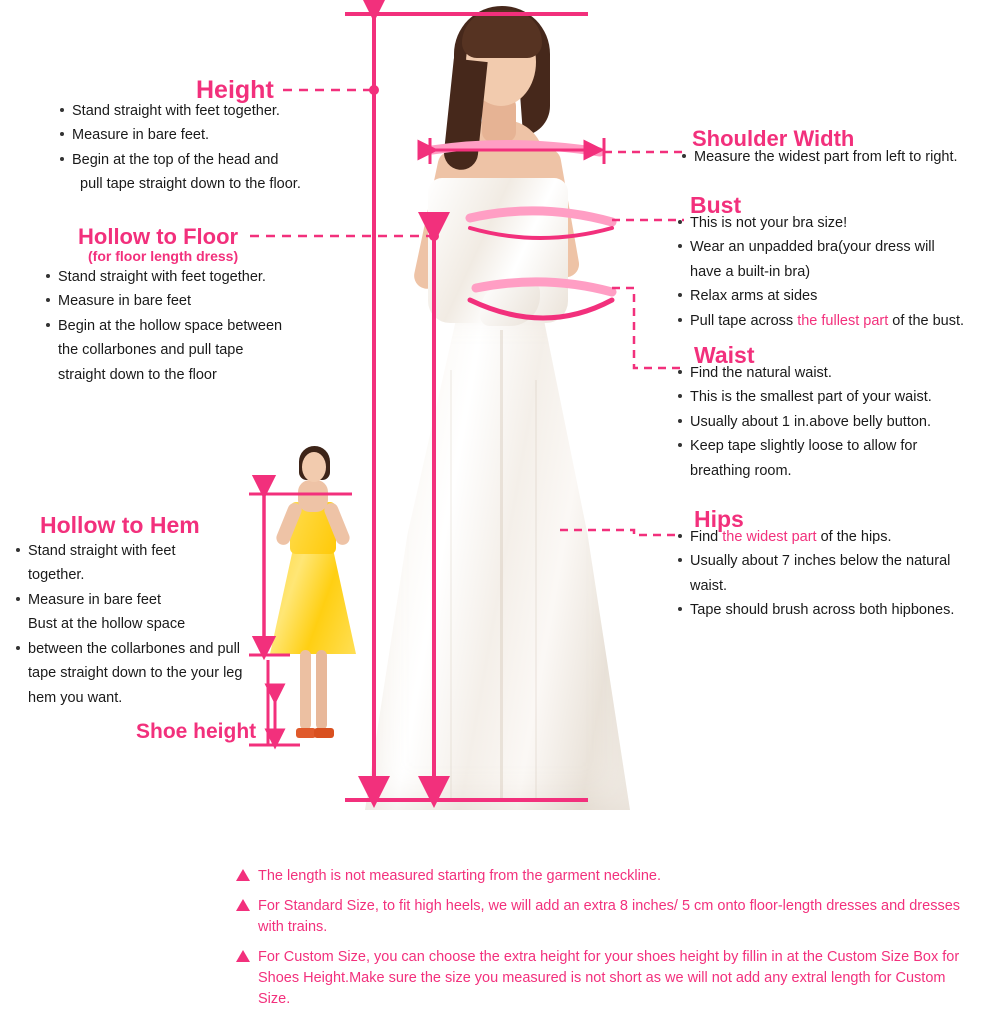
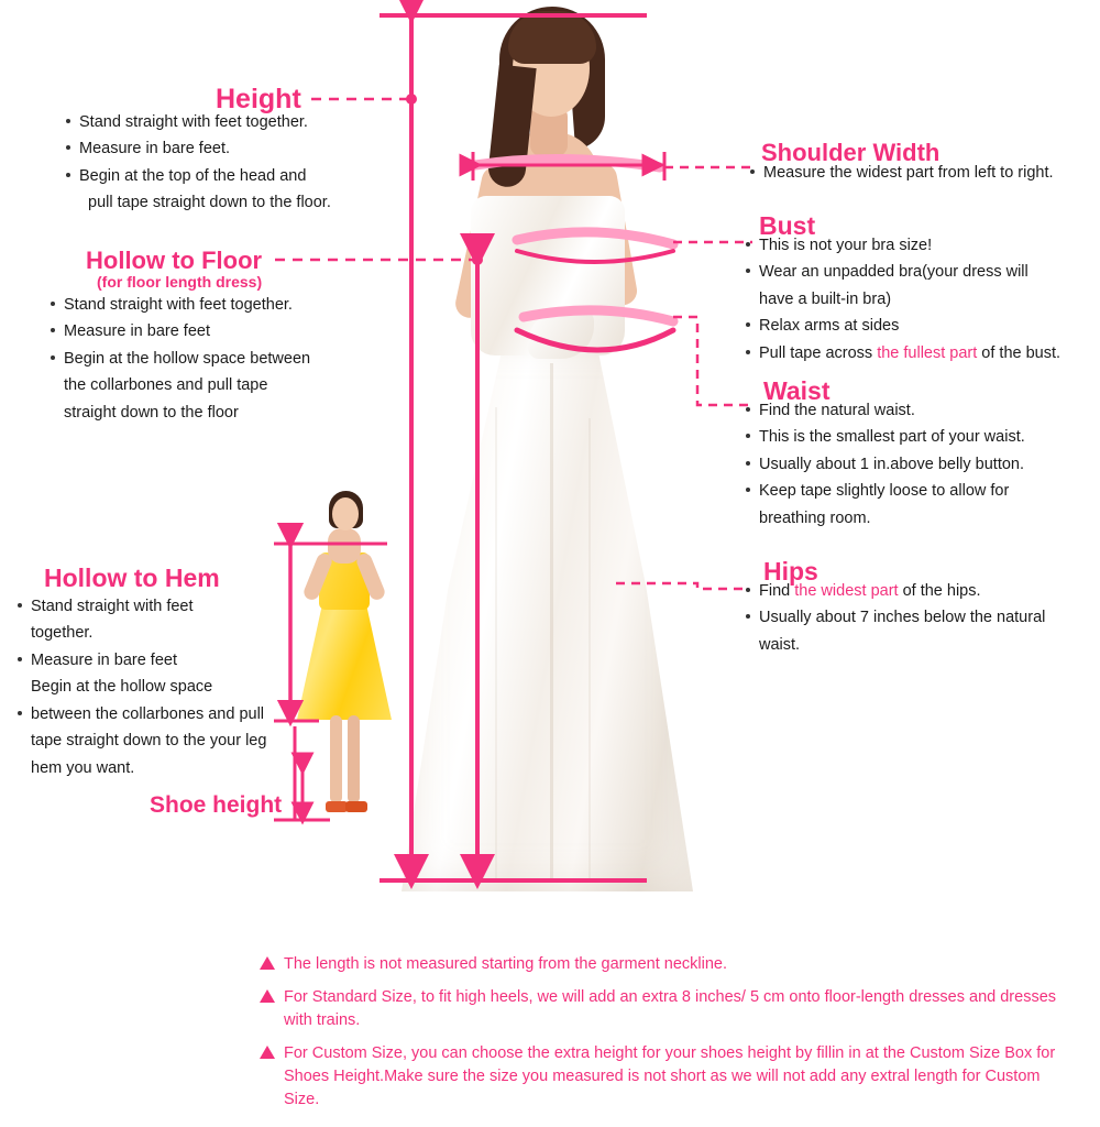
  Height
  Stand straight with feet together.
  Measure in bare feet.
  Begin at the top of the head and
  pull tape straight down to the floor.
  Hollow to Floor
  (for floor length dress)
  Stand straight with feet together.
  Measure in bare feet
  Begin at the hollow space between
  the collarbones and pull tape
  straight down to the floor
  Hollow to Hem
  Stand straight with feet
  together.
  Measure in bare feet
- Bust at the hollow space
+ Begin at the hollow space
  between the collarbones and pull
  tape straight down to the your leg
  hem you want.
  Shoe height
  Shoulder Width
  Measure the widest part from left to right.
  Bust
  This is not your bra size!
  Wear an unpadded bra(your dress will
  have a built-in bra)
  Relax arms at sides
  Pull tape across the fullest part of the bust.
  Waist
  Find the natural waist.
  This is the smallest part of your waist.
  Usually about 1 in.above belly button.
  Keep tape slightly loose to allow for
  breathing room.
  Hips
  Find the widest part of the hips.
  Usually about 7 inches below the natural
  waist.
- Tape should brush across both hipbones.
  The length is not measured starting from the garment neckline.
  For Standard Size, to fit high heels, we will add an extra 8 inches/ 5 cm onto floor-length dresses and dresses with trains.
  For Custom Size, you can choose the extra height for your shoes height by fillin in at the Custom Size Box for Shoes Height.Make sure the size you measured is not short as we will not add any extral length for Custom Size.
